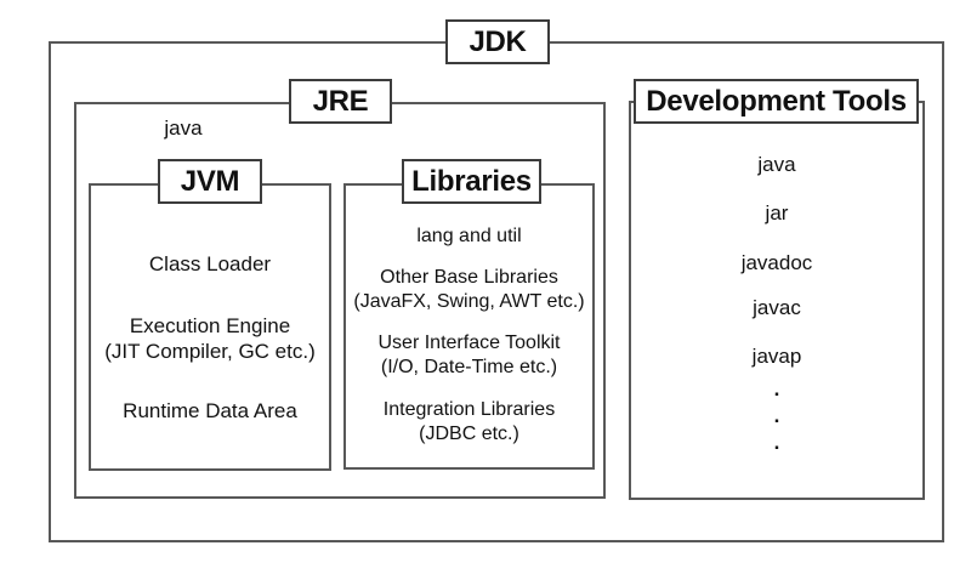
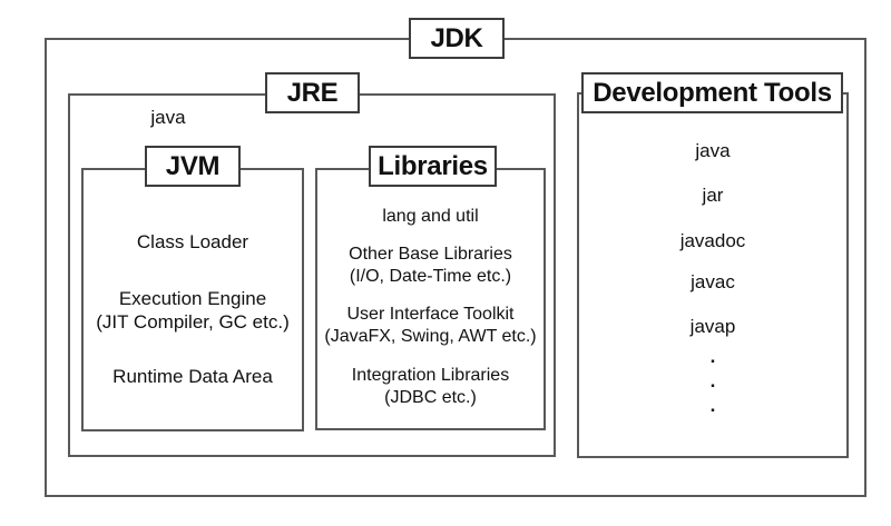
  JDK
  JRE
  java
  Class Loader
  Execution Engine
  (JIT Compiler, GC etc.)
  Runtime Data Area
  JVM
  lang and util
  Other Base Libraries
- (JavaFX, Swing, AWT etc.)
+ (I/O, Date-Time etc.)
  User Interface Toolkit
- (I/O, Date-Time etc.)
+ (JavaFX, Swing, AWT etc.)
  Integration Libraries
  (JDBC etc.)
  Libraries
  java
  jar
  javadoc
  javac
  javap
  .
  .
  .
  Development Tools
